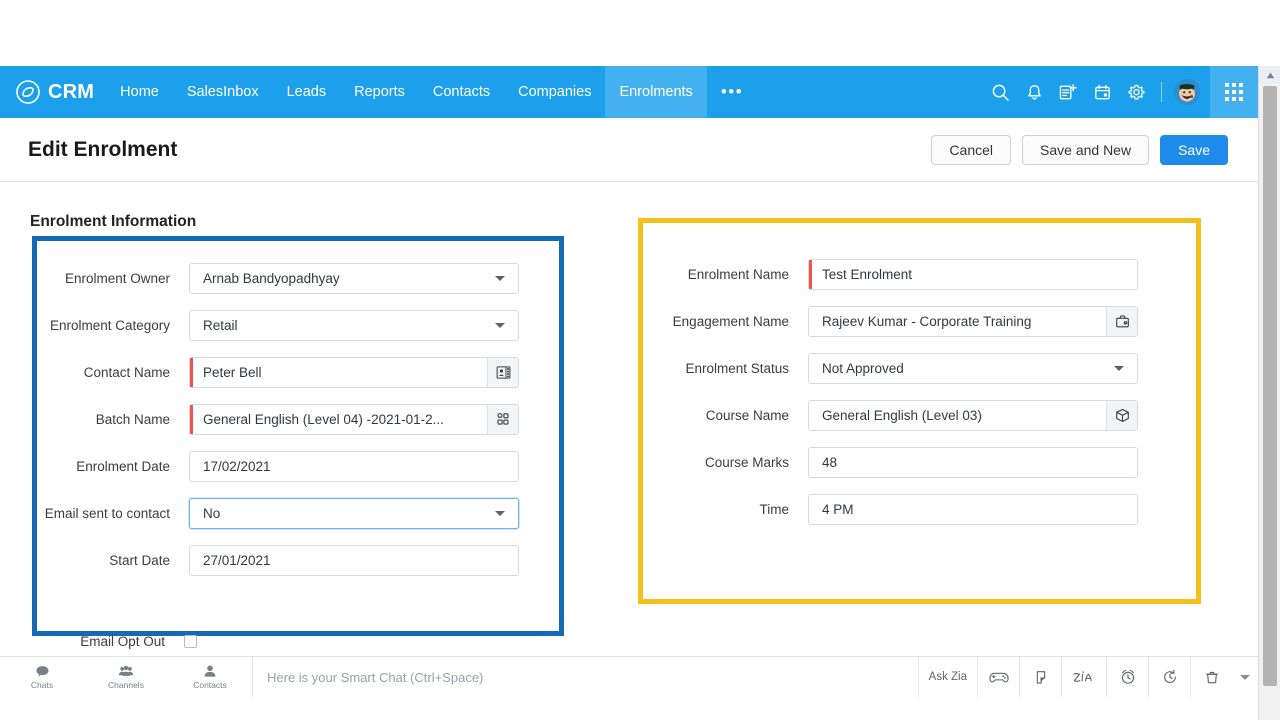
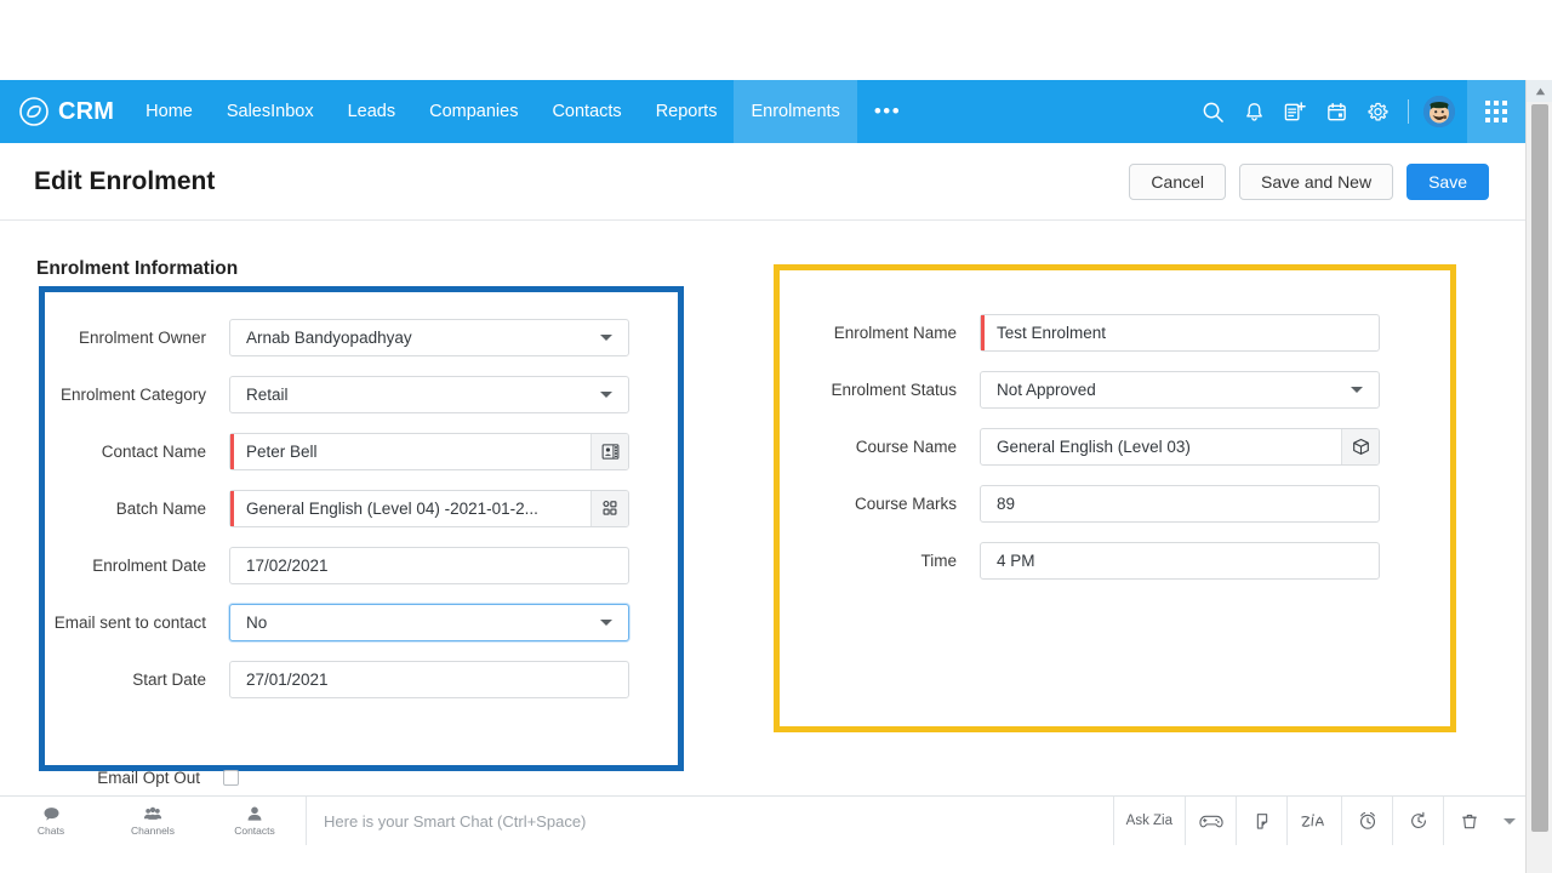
  CRM
  Home
  SalesInbox
  Leads
- Reports
+ Companies
  Contacts
- Companies
+ Reports
  Enrolments
  •••
  Edit Enrolment
  Cancel
  Save and New
  Save
  Enrolment Information
  Enrolment Owner
  Arnab Bandyopadhyay
  Enrolment Category
  Retail
  Contact Name
  Peter Bell
  Batch Name
  General English (Level 04) -2021-01-2...
  Enrolment Date
  17/02/2021
  Email sent to contact
  No
  Start Date
  27/01/2021
  Enrolment Name
  Test Enrolment
- Engagement Name
- Rajeev Kumar - Corporate Training
  Enrolment Status
  Not Approved
  Course Name
  General English (Level 03)
  Course Marks
- 48
+ 89
  Time
  4 PM
  Email Opt Out
  Chats
  Channels
  Contacts
  Here is your Smart Chat (Ctrl+Space)
  Ask Zia
